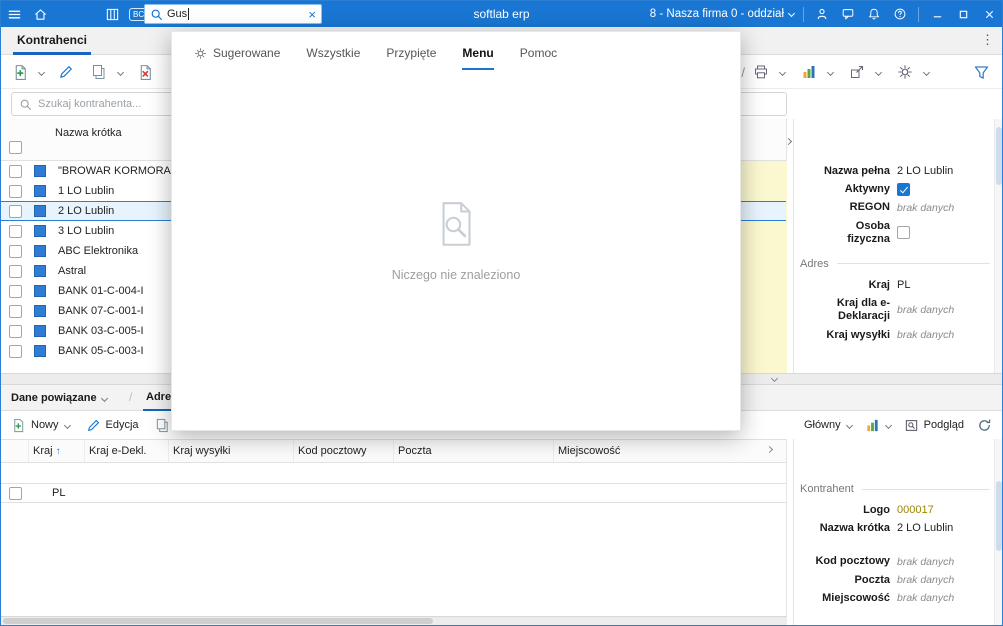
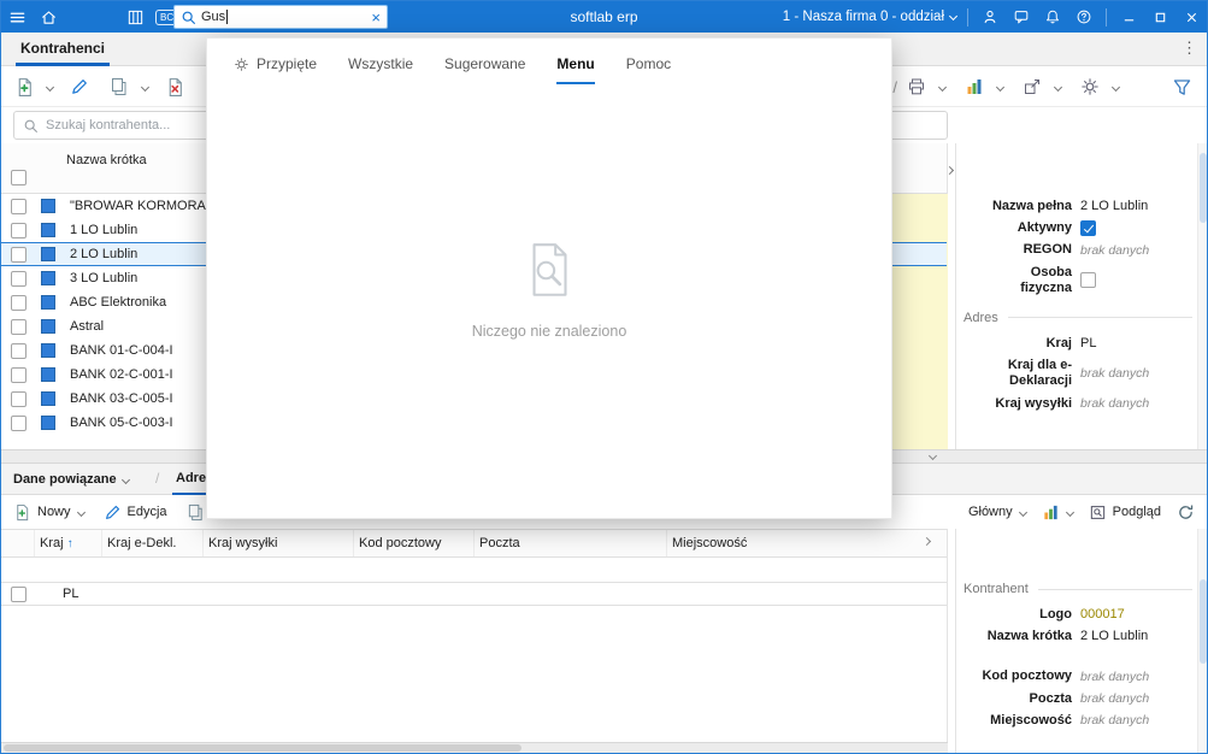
  BC
  Gus
  ×
  softlab erp
- 8 - Nasza firma 0 - oddział
+ 1 - Nasza firma 0 - oddział
  Kontrahenci
  ⋮
  /
  Szukaj kontrahenta...
  Nazwa krótka
  "BROWAR KORMORA
  1 LO Lublin
  2 LO Lublin
  3 LO Lublin
  ABC Elektronika
  Astral
  BANK 01-C-004-I
- BANK 07-C-001-I
+ BANK 02-C-001-I
  BANK 03-C-005-I
  BANK 05-C-003-I
  Nazwa pełna
  2 LO Lublin
  Aktywny
  REGON
  brak danych
  Osoba fizyczna
  Adres
  Kraj
  PL
  Kraj dla e-Deklaracji
  brak danych
  Kraj wysyłki
  brak danych
  Dane powiązane
  /
  Adre
  Nowy
  Edycja
  Główny
  Podgląd
  Kraj
  ↑
  Kraj e-Dekl.
  Kraj wysyłki
  Kod pocztowy
  Poczta
  Miejscowość
  PL
  Kontrahent
  Logo
  000017
  Nazwa krótka
  2 LO Lublin
  Kod pocztowy
  brak danych
  Poczta
  brak danych
  Miejscowość
  brak danych
- Sugerowane
+ Przypięte
  Wszystkie
- Przypięte
+ Sugerowane
  Menu
  Pomoc
  Niczego nie znaleziono
